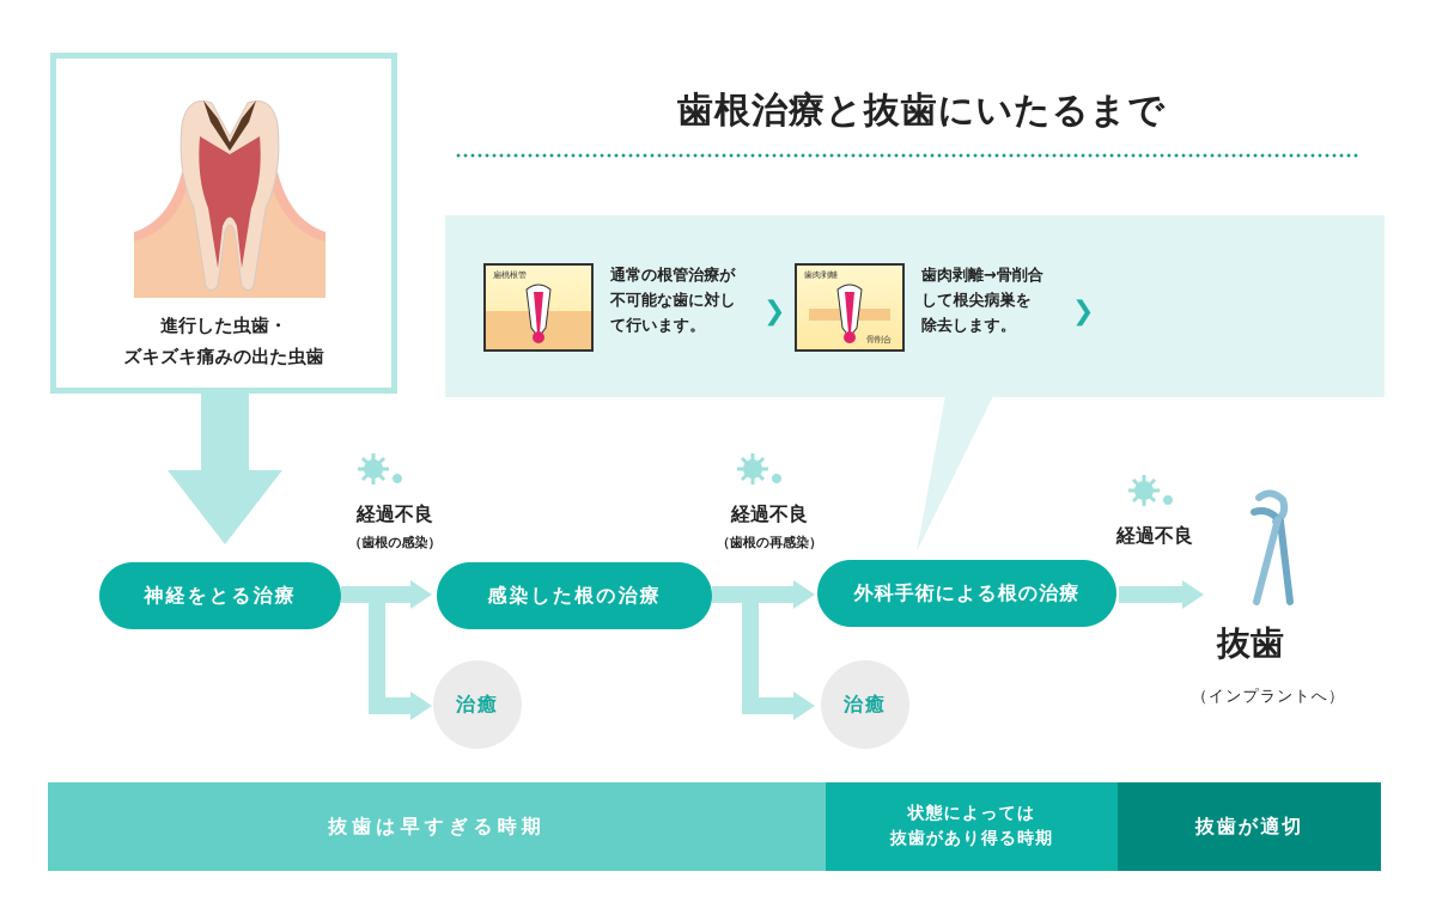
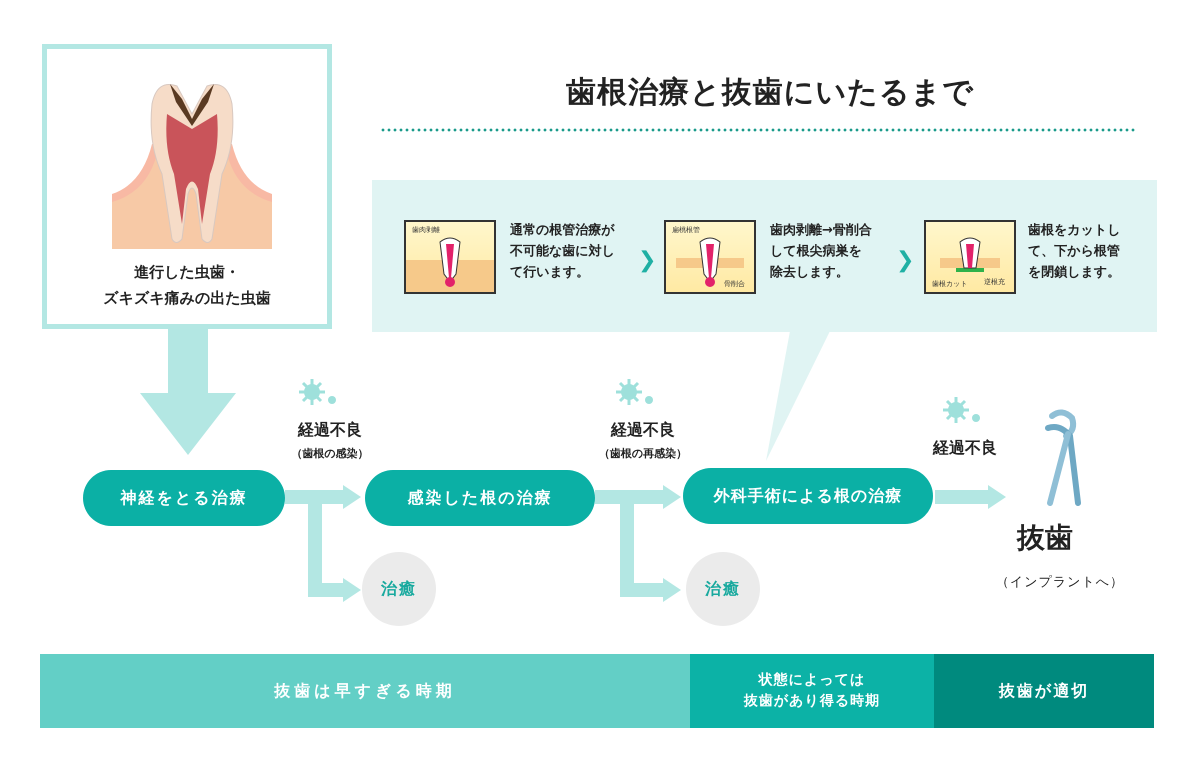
  進行した虫歯・
  ズキズキ痛みの出た虫歯
  歯根治療と抜歯にいたるまで
- 扁桃根管
+ 歯肉剥離
  通常の根管治療が
  不可能な歯に対し
  て行います。
  ❯
- 歯肉剥離
+ 扁桃根管
  骨削合
  歯肉剥離→骨削合
  して根尖病巣を
  除去します。
  ❯
+ 歯根カット
+ 逆根充
+ 歯根をカットし
+ て、下から根管
+ を閉鎖します。
  神経をとる治療
  感染した根の治療
  外科手術による根の治療
  治癒
  治癒
  経過不良
  （歯根の感染）
  経過不良
  （歯根の再感染）
  経過不良
  抜歯
  （インプラントへ）
  抜歯は早すぎる時期
  状態によっては
  抜歯があり得る時期
  抜歯が適切
